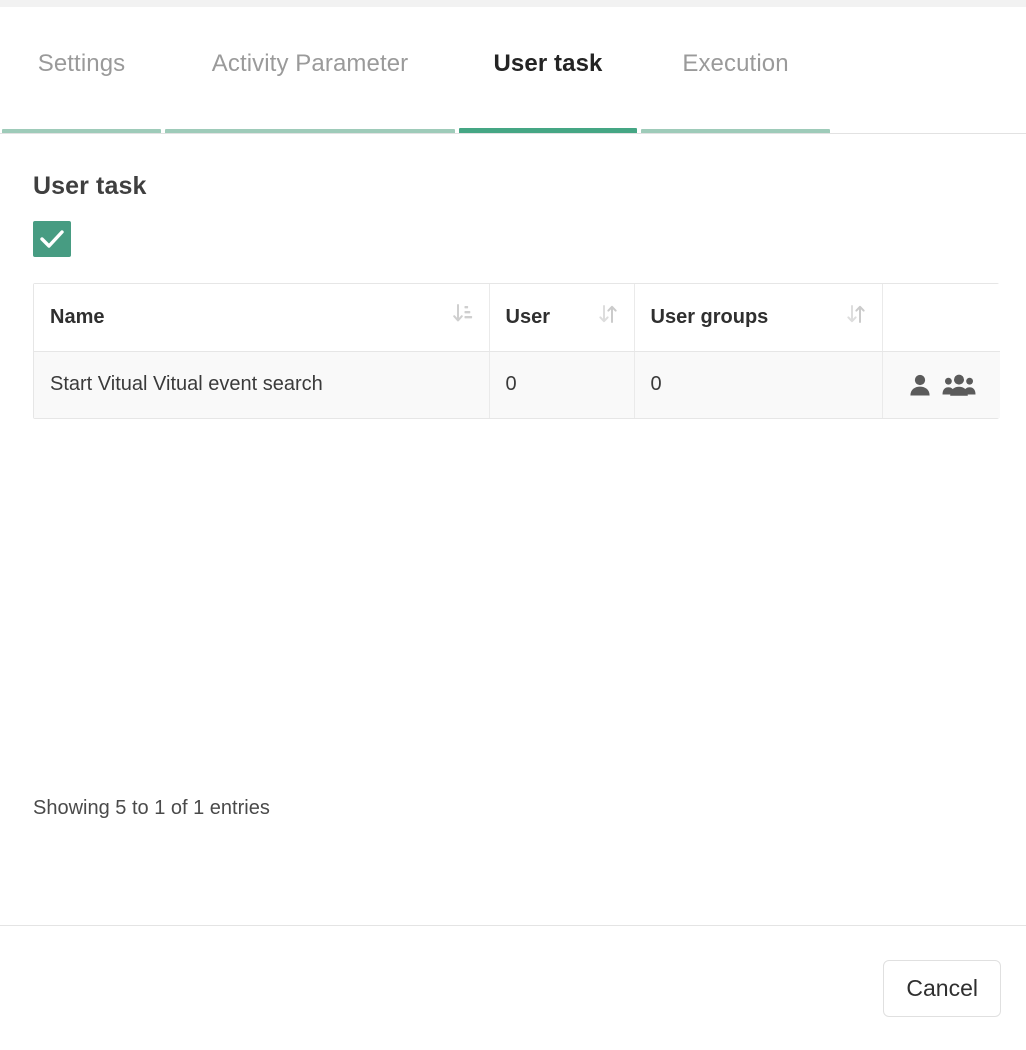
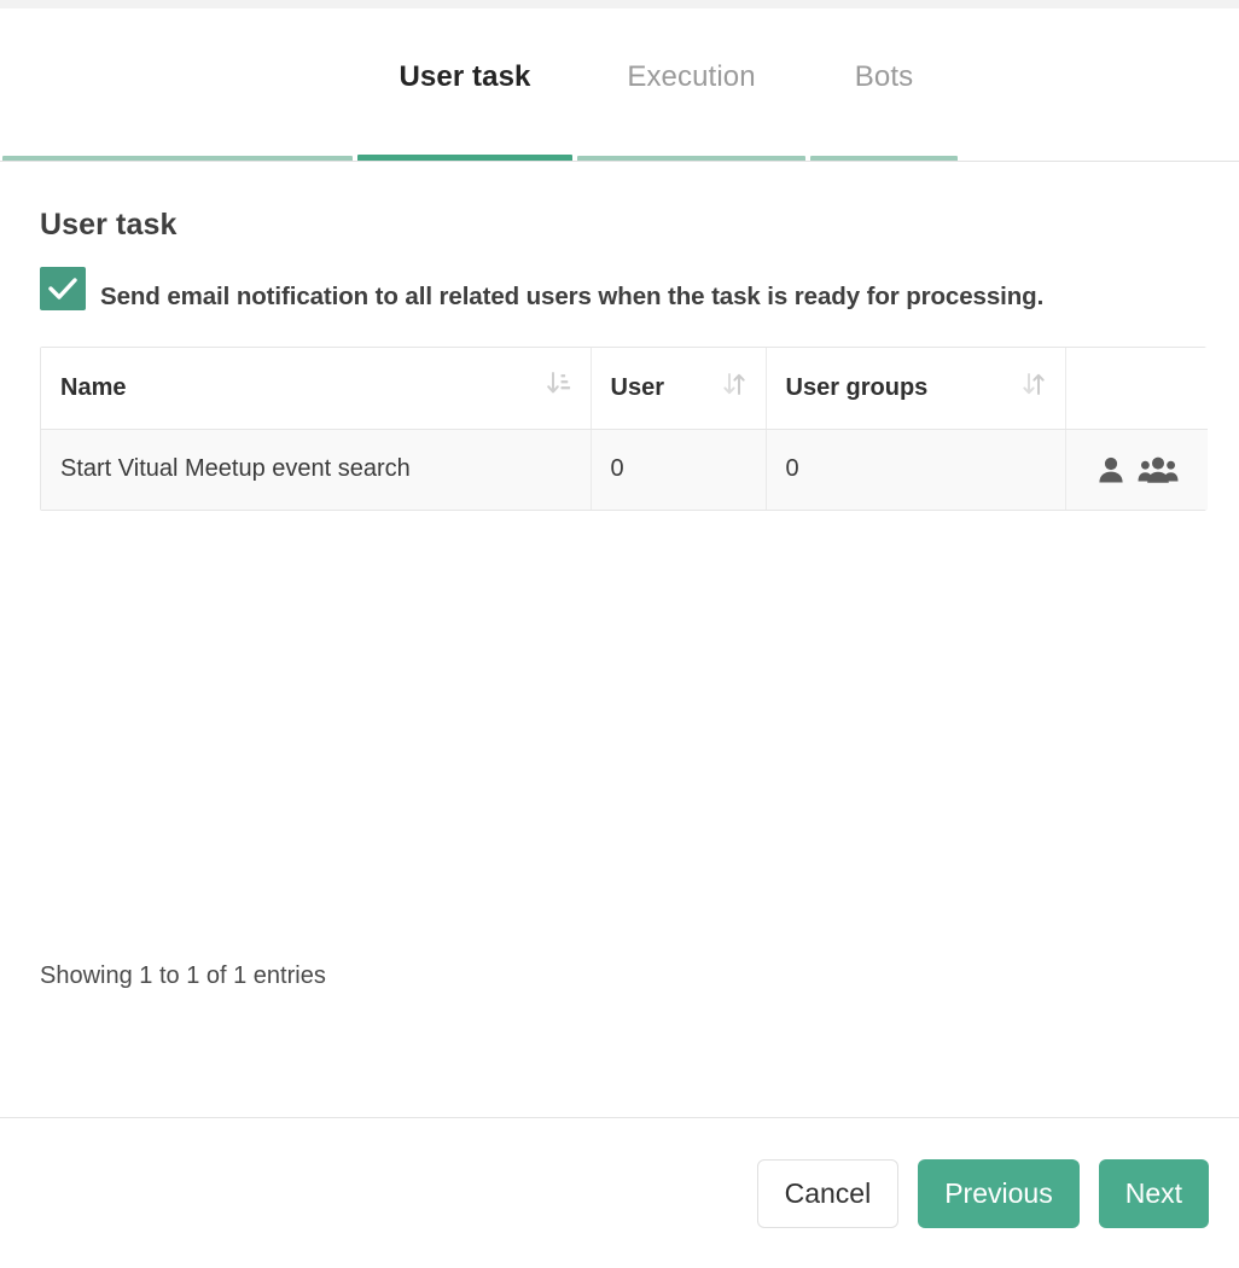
- Settings
- Activity Parameter
  User task
  Execution
+ Bots
  User task
+ Send email notification to all related users when the task is ready for processing.
  Name	User	User groups
- Start Vitual Vitual event search	0	0
+ Start Vitual Meetup event search	0	0
- Showing 5 to 1 of 1 entries
+ Showing 1 to 1 of 1 entries
  Cancel
+ Previous
+ Next
